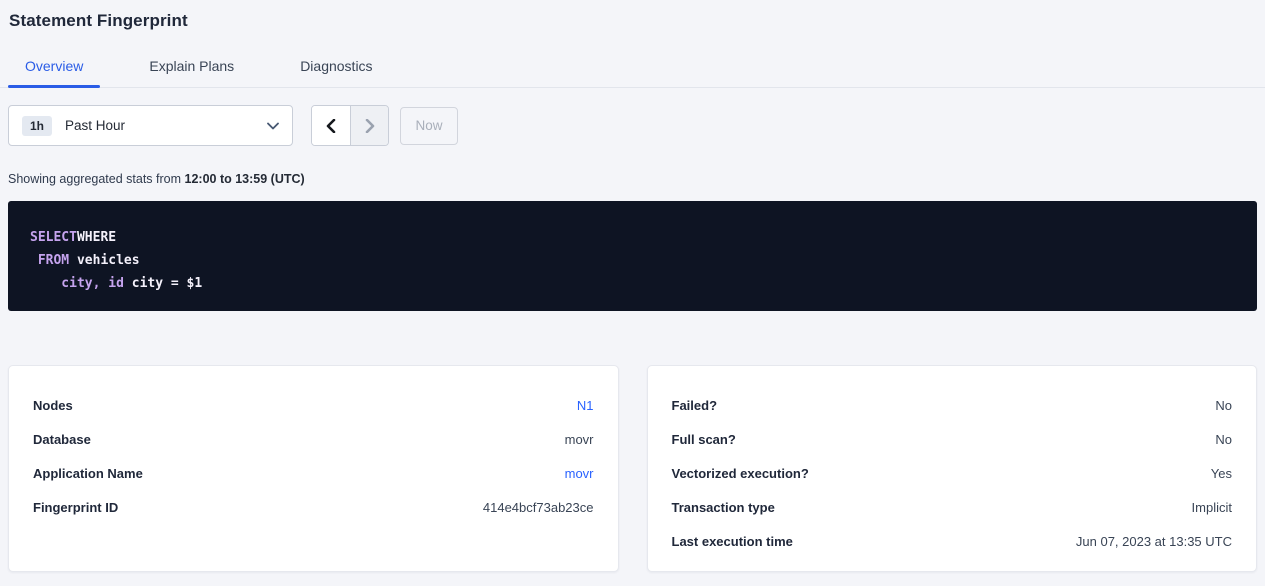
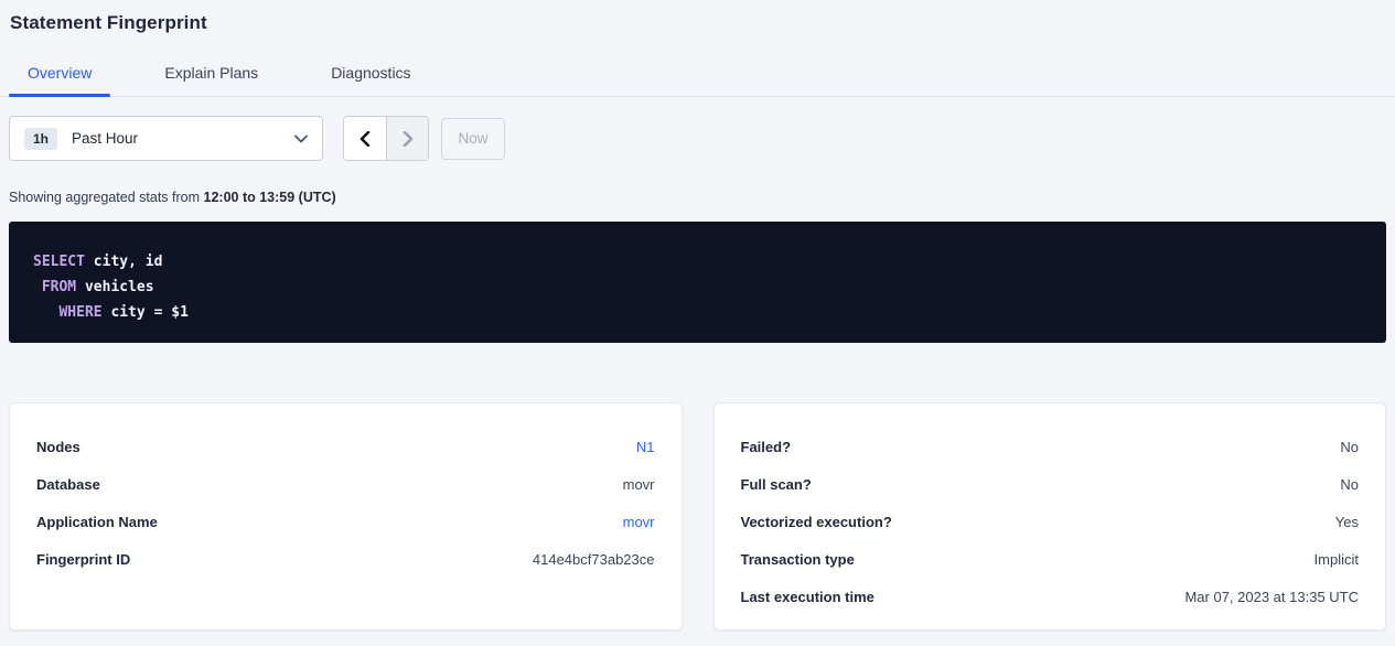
  Statement Fingerprint
  Overview
  Explain Plans
  Diagnostics
  1h
  Past Hour
  Now
  Showing aggregated stats from 12:00 to 13:59 (UTC)
- SELECTWHERE
+ SELECT city, id
  FROM vehicles
- city, id city = $1
+ WHERE city = $1
  Nodes
  N1
  Database
  movr
  Application Name
  movr
  Fingerprint ID
  414e4bcf73ab23ce
  Failed?
  No
  Full scan?
  No
  Vectorized execution?
  Yes
  Transaction type
  Implicit
  Last execution time
- Jun 07, 2023 at 13:35 UTC
+ Mar 07, 2023 at 13:35 UTC
